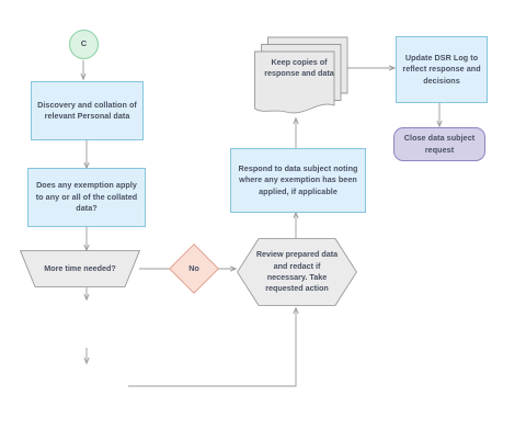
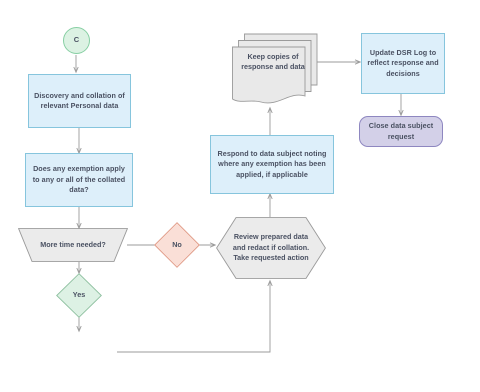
  C
  Discovery and collation of relevant Personal data
  Does any exemption apply to any or all of the collated data?
  More time needed?
+ Yes
  No
- Review prepared data and redact if necessary. Take requested action
+ Review prepared data and redact if collation. Take requested action
  Respond to data subject noting where any exemption has been applied, if applicable
  Keep copies of response and data
  Update DSR Log to reflect response and decisions
  Close data subject request
